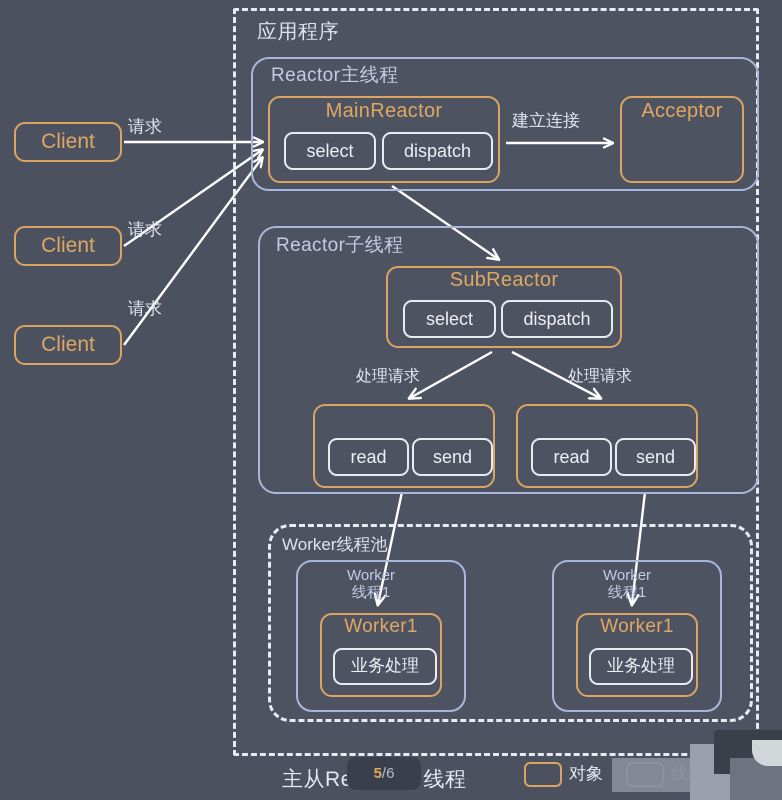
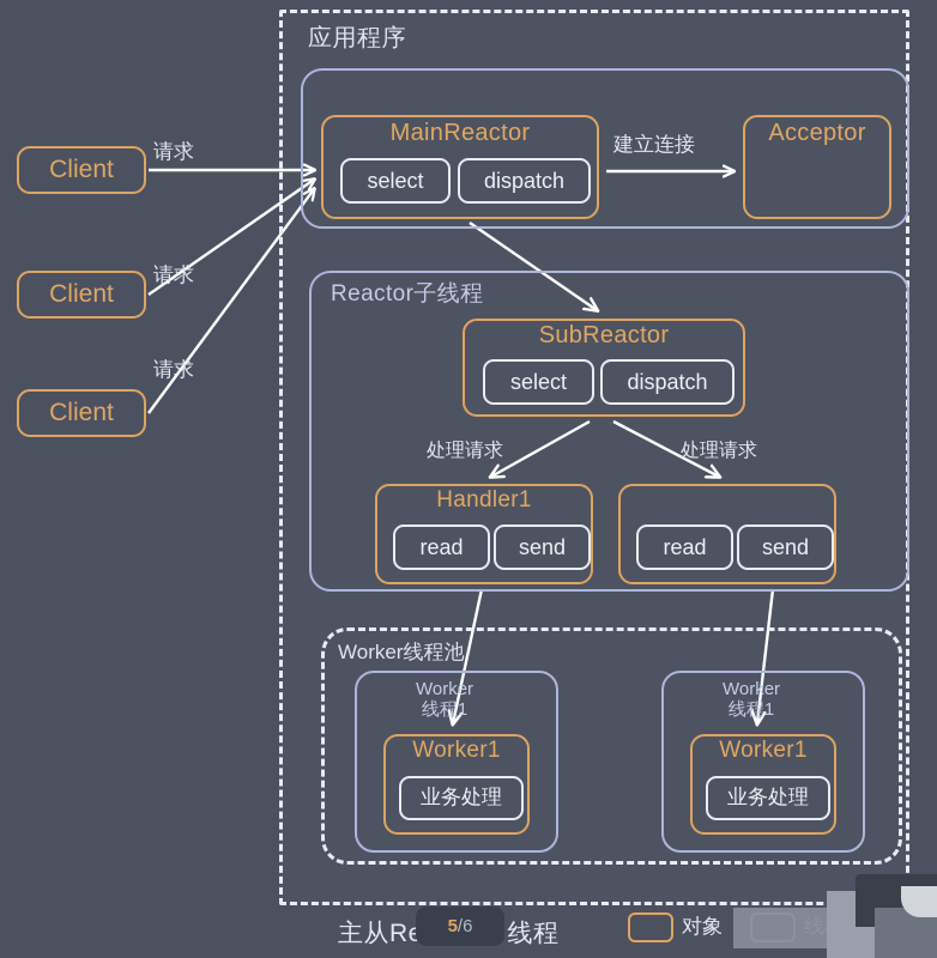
  应用程序
  Client
  Client
  Client
- Reactor主线程
  MainReactor
  select
  dispatch
  Acceptor
  Reactor子线程
  SubReactor
  select
  dispatch
+ Handler1
  read
  send
  read
  send
  Worker线程池
  Worker
  线程1
  Worker1
  业务处理
  Worker
  线程1
  Worker1
  业务处理
  请求
  请求
  请求
  建立连接
  处理请求
  处理请求
  5
  /
  6
  对象
